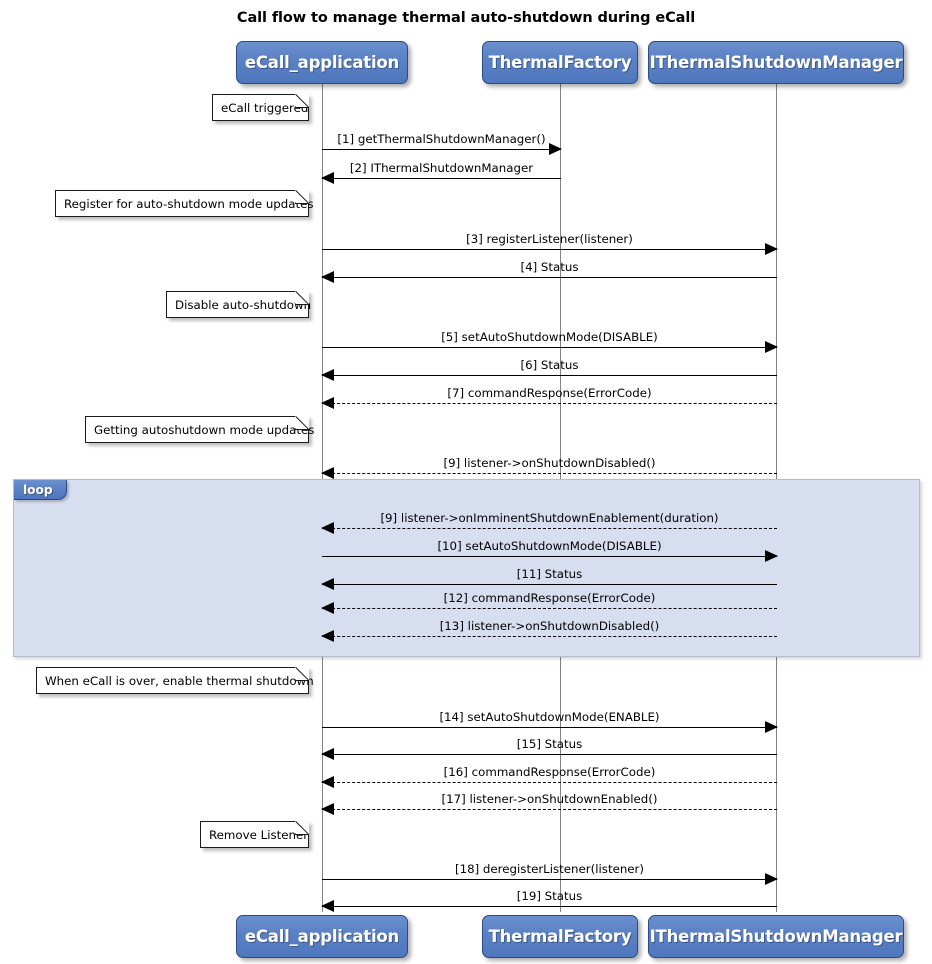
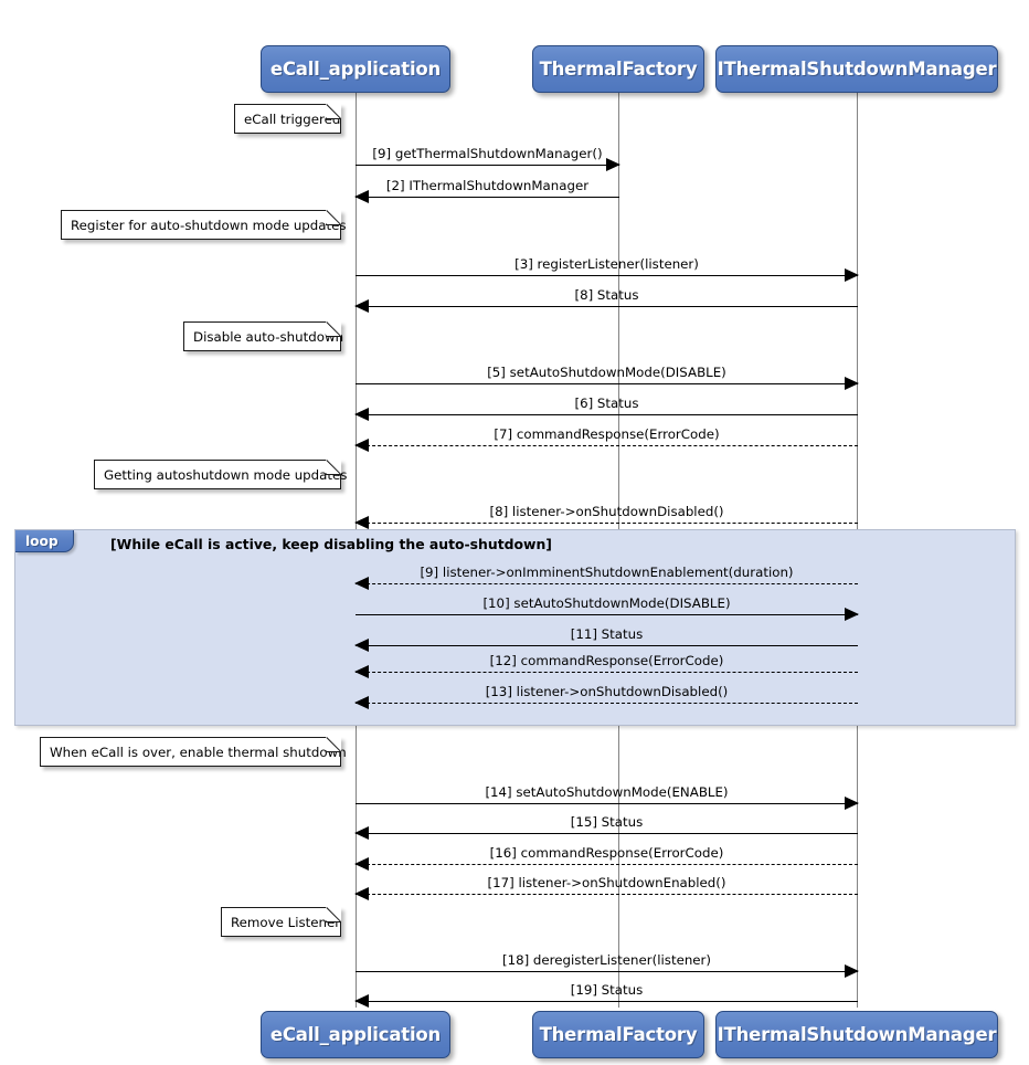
- Call flow to manage thermal auto-shutdown during eCall
  loop
+ [While eCall is active, keep disabling the auto-shutdown]
  eCall_application
  ThermalFactory
  IThermalShutdownManager
  eCall_application
  ThermalFactory
  IThermalShutdownManager
  eCall trigger
  Register for auto-shutdown mode updas
  Disable auto-shutdo
  Getting autoshutdown mode updas
  When eCall is over, enable thermal shutdon
  Remove Listen
- [1] getThermalShutdownManager()
+ [9] getThermalShutdownManager()
  [2] IThermalShutdownManager
  [3] registerListener(listener)
- [4] Status
+ [8] Status
  [5] setAutoShutdownMode(DISABLE)
  [6] Status
  [7] commandResponse(ErrorCode)
- [9] listener->onShutdownDisabled()
+ [8] listener->onShutdownDisabled()
  [9] listener->onImminentShutdownEnablement(duration)
  [10] setAutoShutdownMode(DISABLE)
  [11] Status
  [12] commandResponse(ErrorCode)
  [13] listener->onShutdownDisabled()
  [14] setAutoShutdownMode(ENABLE)
  [15] Status
  [16] commandResponse(ErrorCode)
  [17] listener->onShutdownEnabled()
  [18] deregisterListener(listener)
  [19] Status
